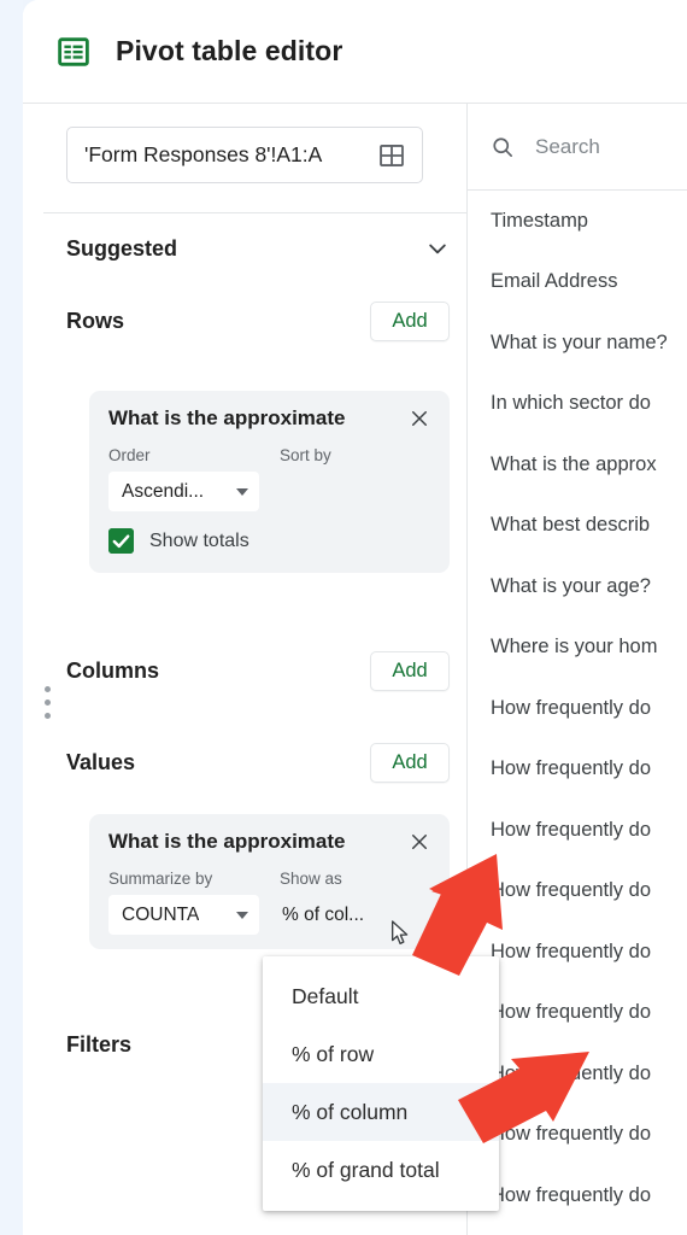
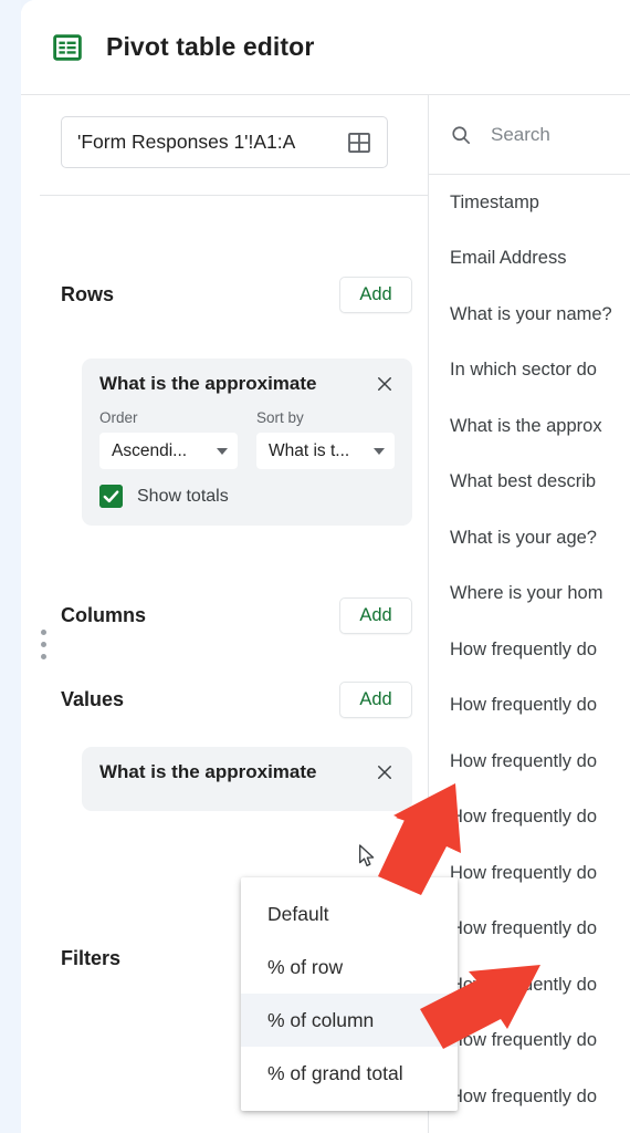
  Pivot table editor
- 'Form Responses 8'!A1:A
+ 'Form Responses 1'!A1:A
- Suggested
  Rows
  Add
  What is the approximate
  Order
  Ascendi...
  Sort by
+ What is t...
  Show totals
  Columns
  Add
  Values
  Add
  What is the approximate
- Summarize by
- COUNTA
- Show as
- % of col...
  Filters
  Search
  Timestamp
  Email Address
  What is your name?
  In which sector do
  What is the approx
  What best describ
  What is your age?
  Where is your hom
  How frequently do
  How frequently do
  How frequently do
  ow frequently do
  How frequently do
  ow frequently do
  ow frequently do
  ow frequently do
  Default
  % of row
  % of column
  % of grand total
